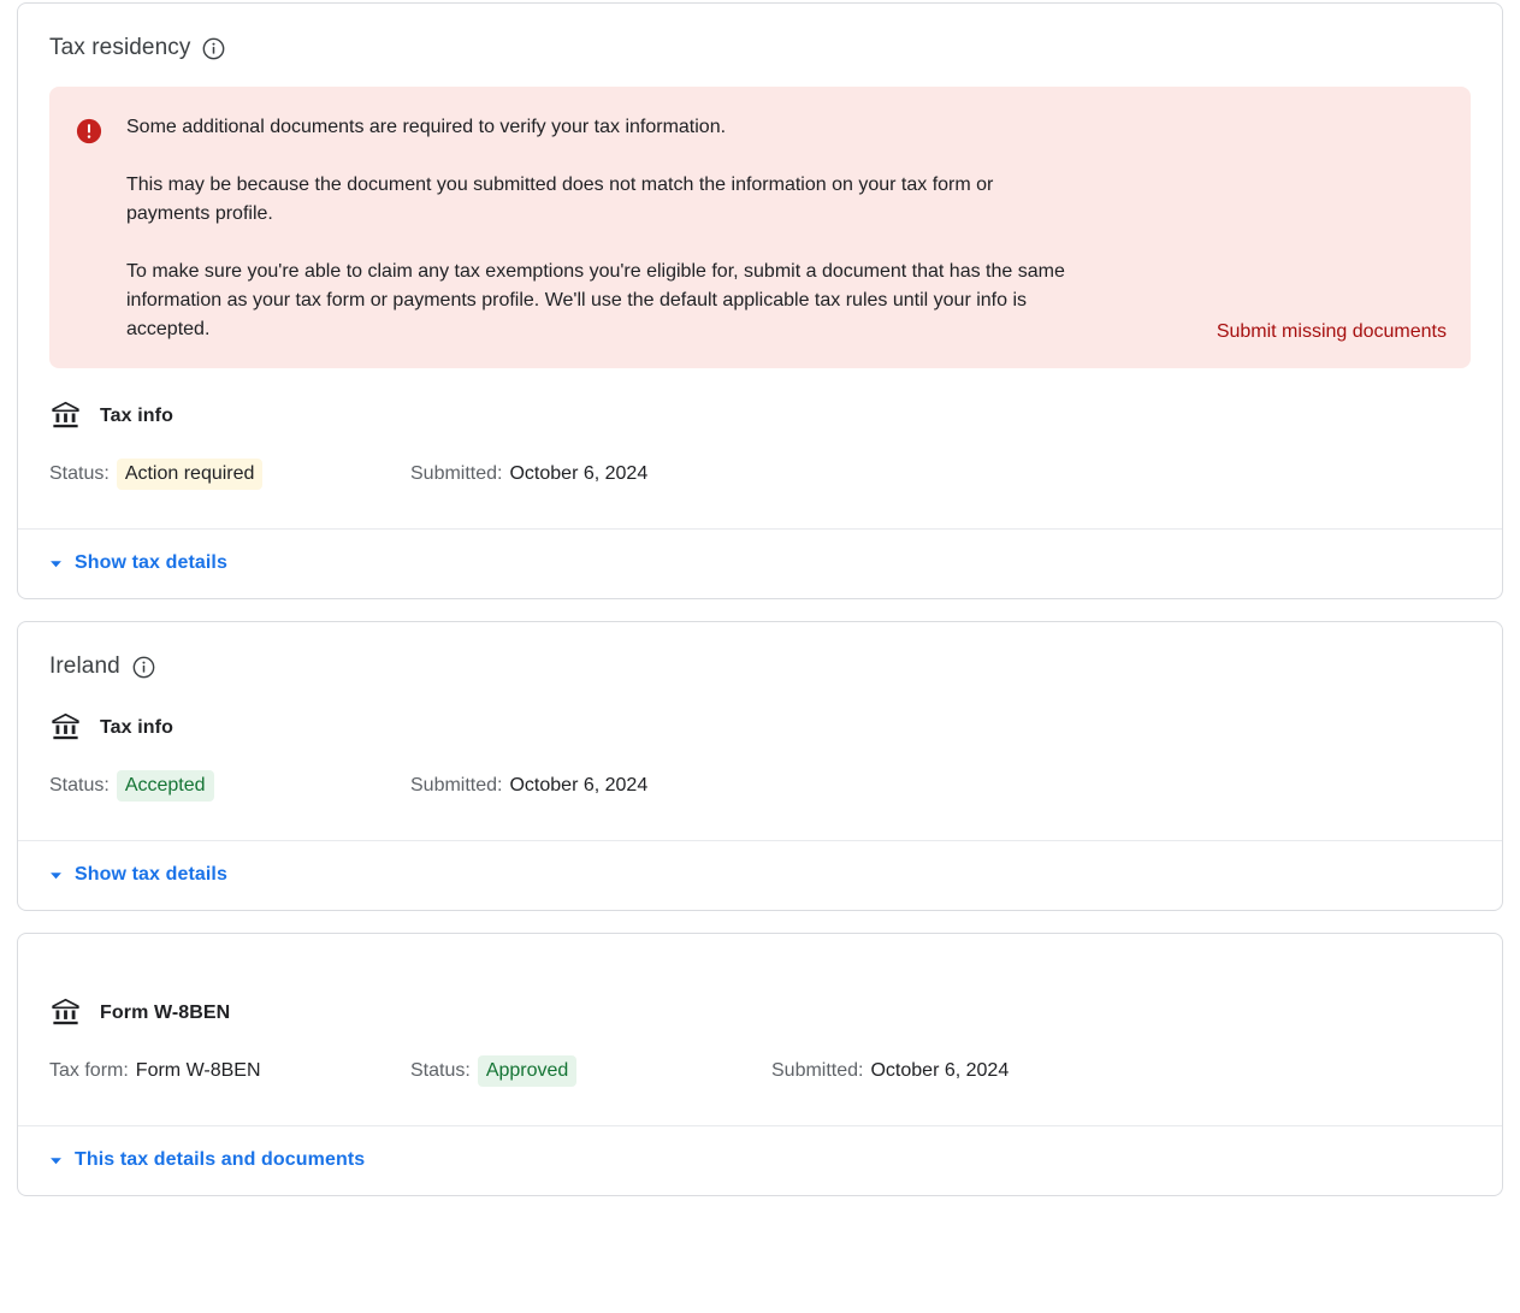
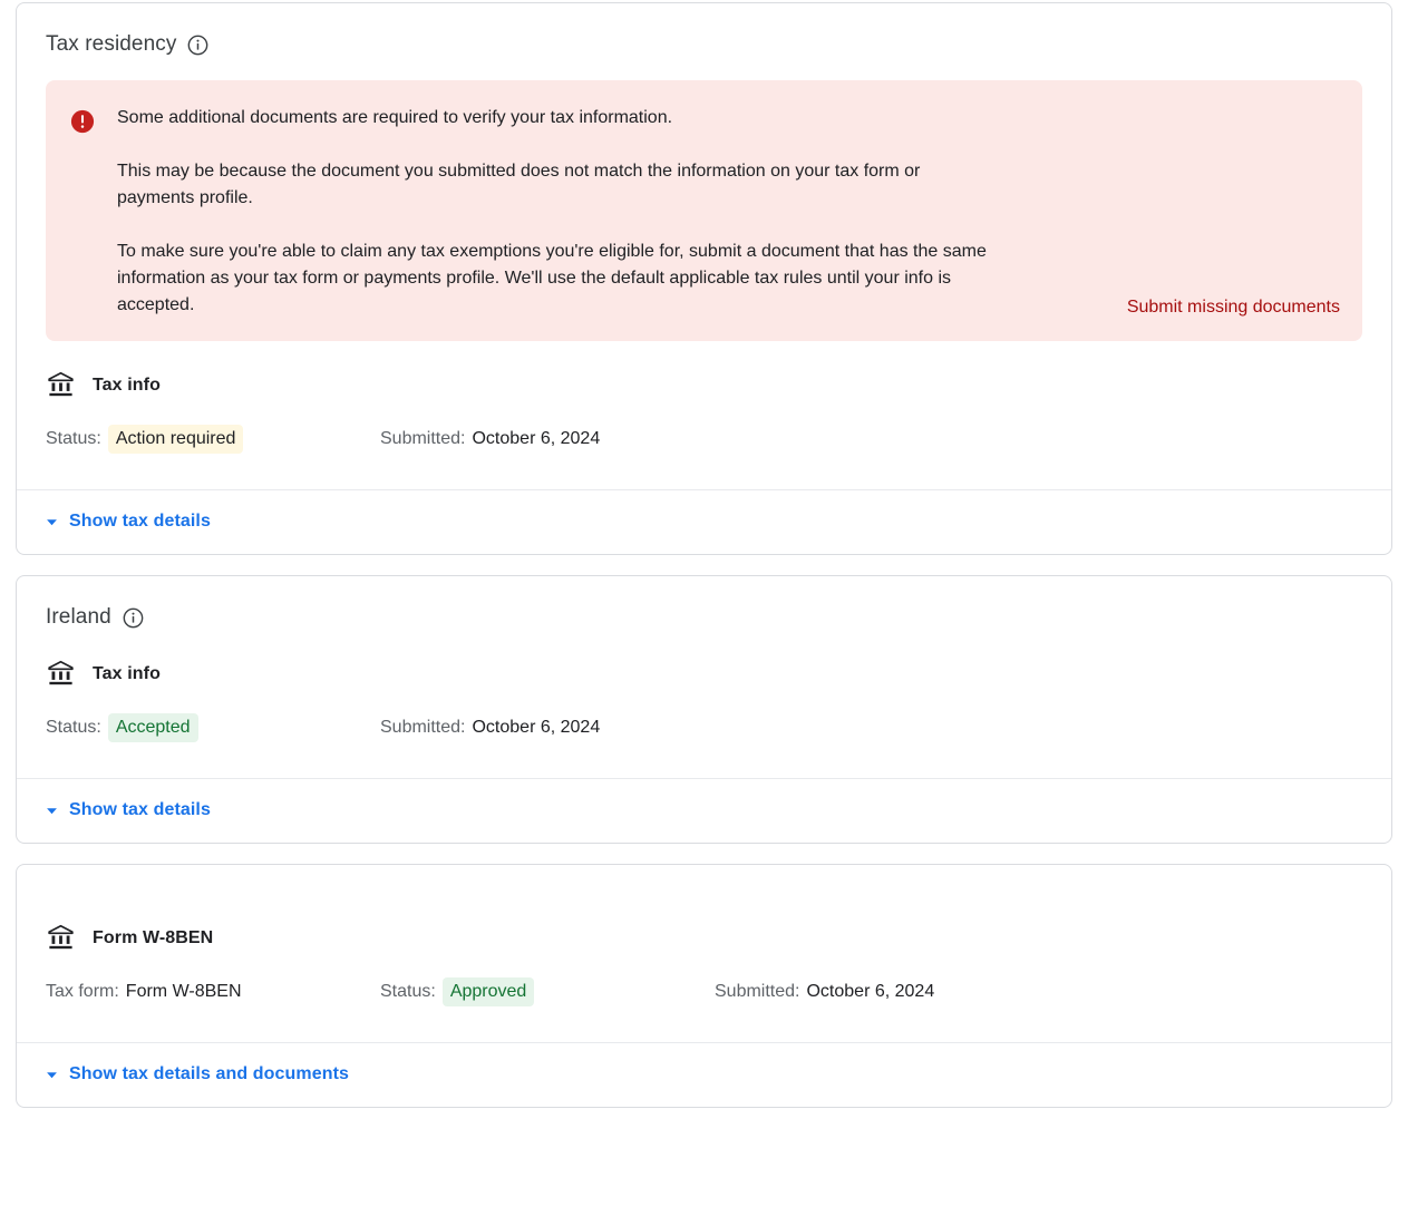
  Tax residency
  Some additional documents are required to verify your tax information.
  This may be because the document you submitted does not match the information on your tax form or payments profile.
  To make sure you're able to claim any tax exemptions you're eligible for, submit a document that has the same information as your tax form or payments profile. We'll use the default applicable tax rules until your info is accepted.
  Submit missing documents
  Tax info
  Status:
  Action required
  Submitted:
  October 6, 2024
  Show tax details
  Ireland
  Tax info
  Status:
  Accepted
  Submitted:
  October 6, 2024
  Show tax details
  Form W-8BEN
  Tax form:
  Form W-8BEN
  Status:
  Approved
  Submitted:
  October 6, 2024
- This tax details and documents
+ Show tax details and documents
